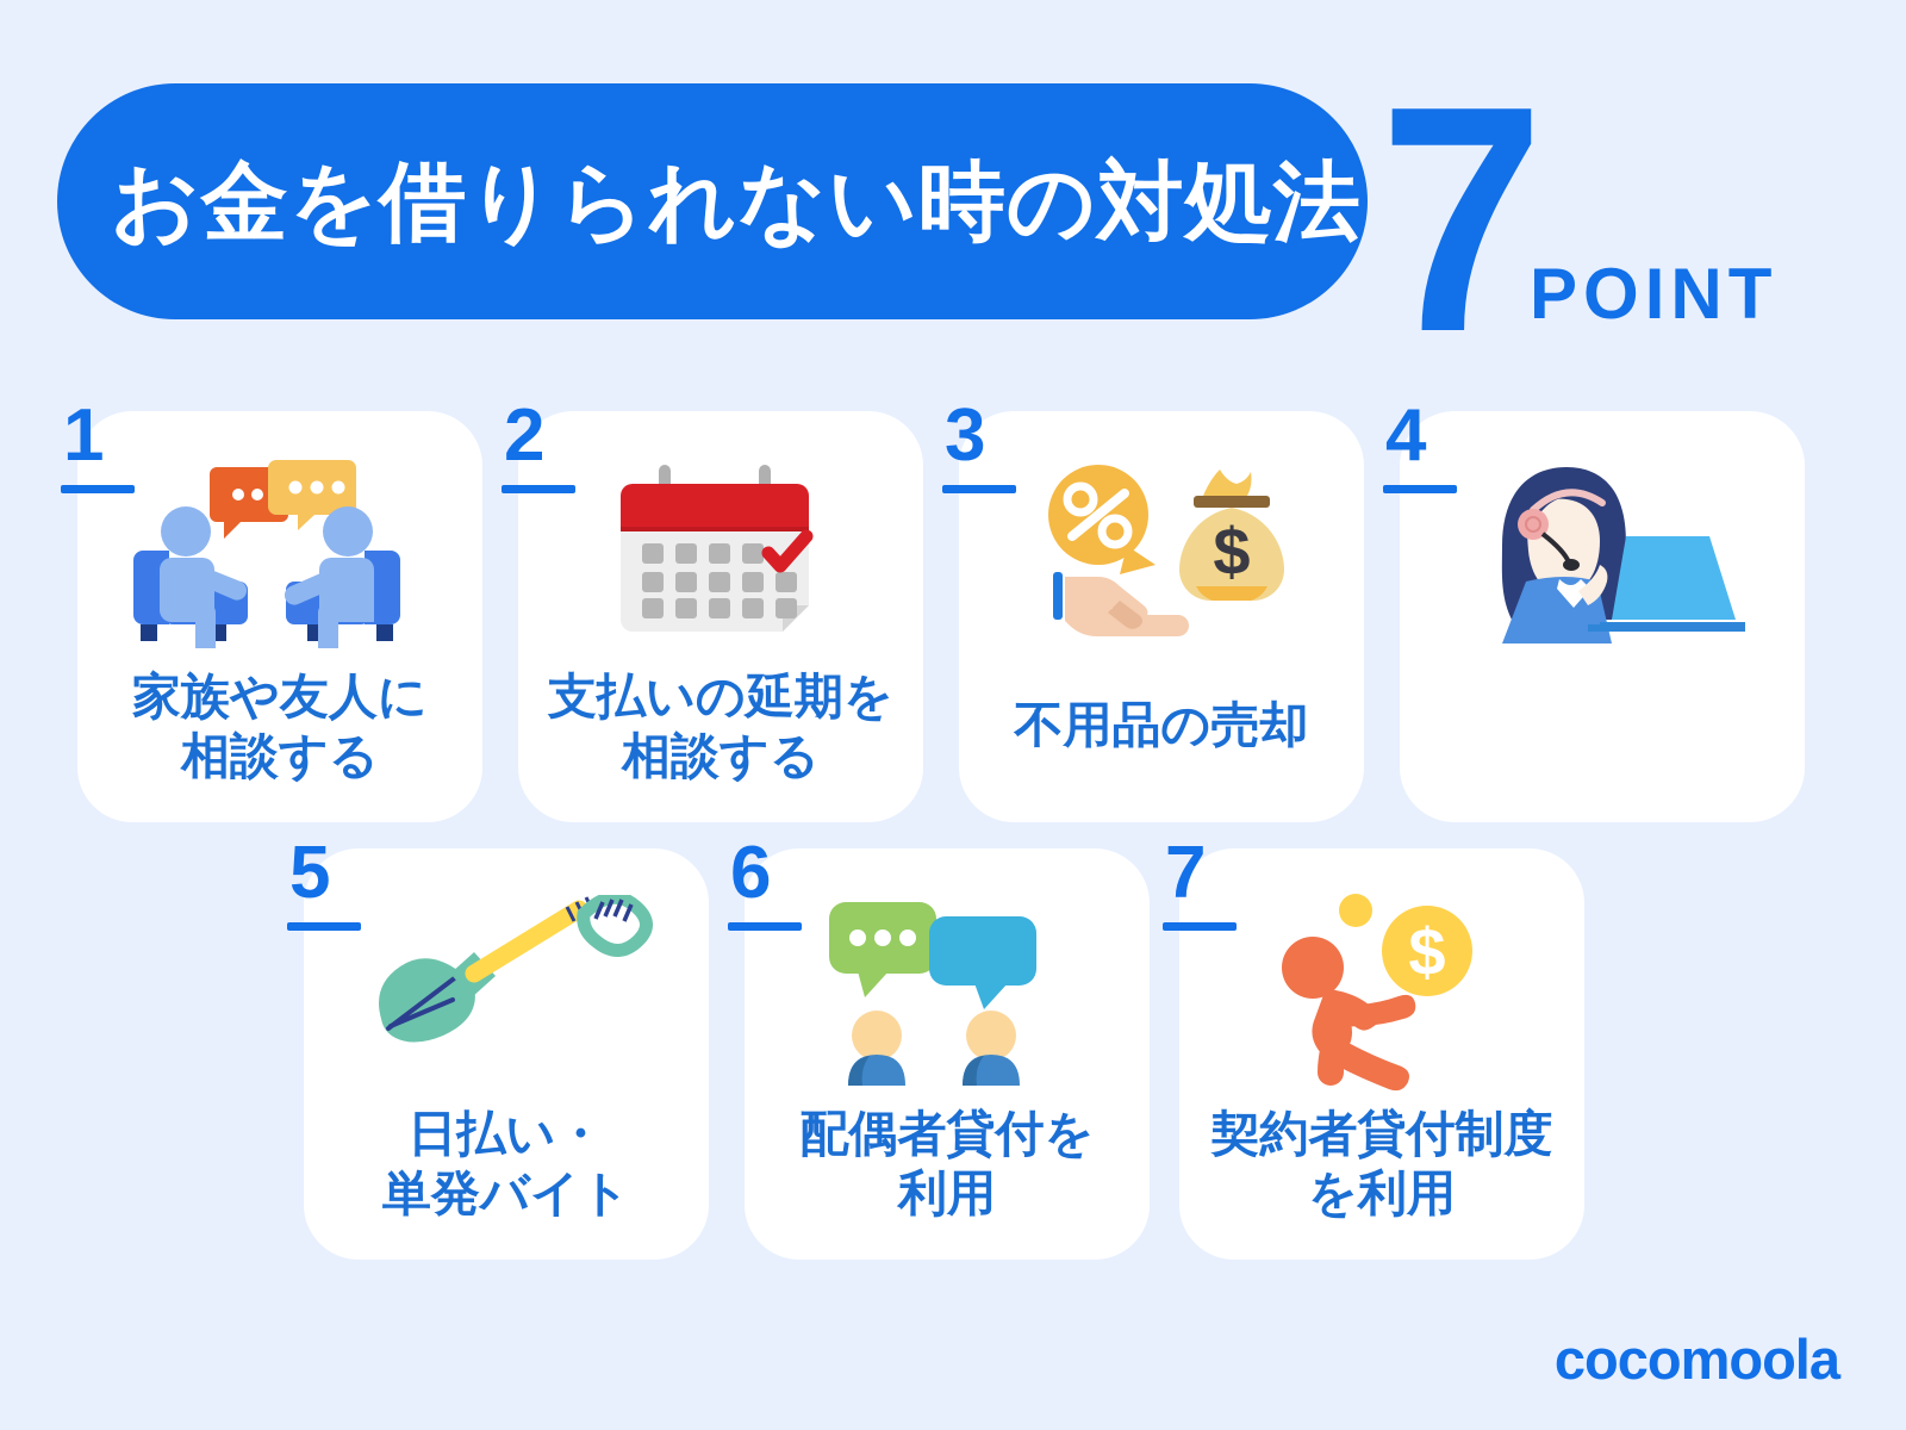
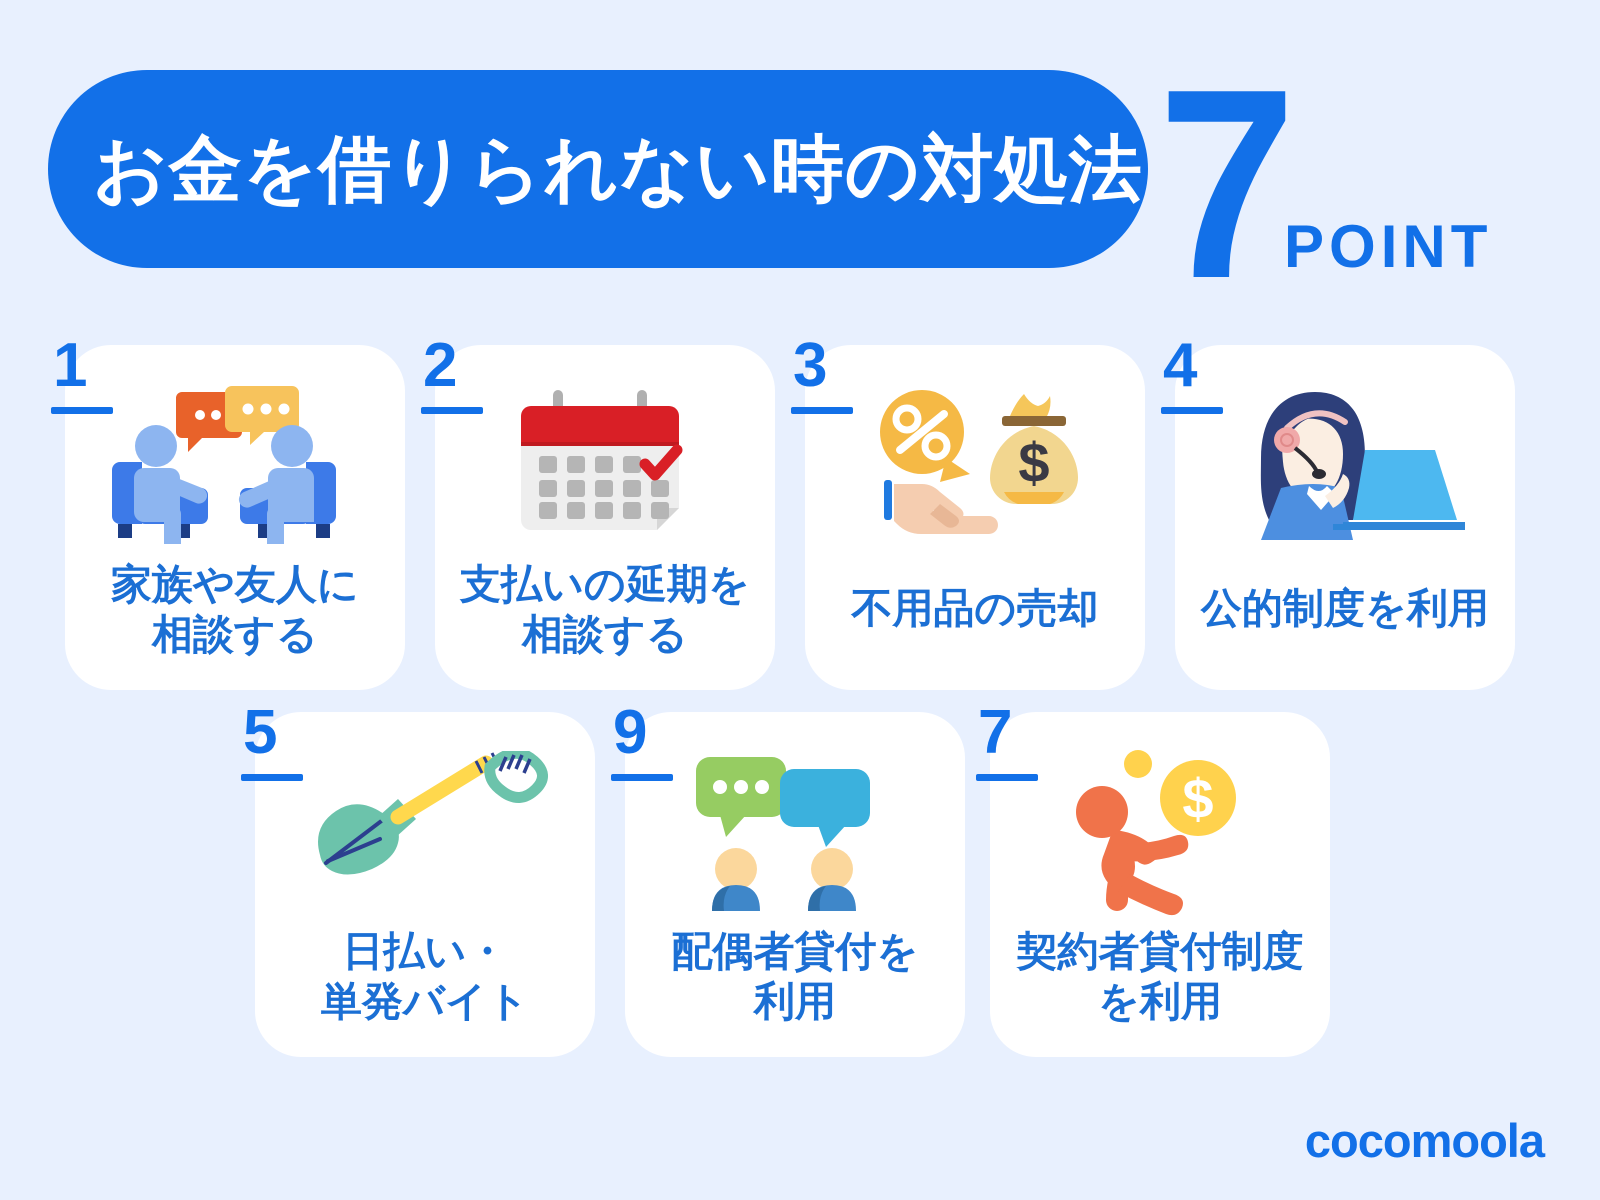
  お金を借りられない時の対処法
  7
  POINT
  1
  家族や友人に
  相談する
  2
  支払いの延期を
  相談する
  3
  $
  不用品の売却
  4
+ 公的制度を利用
  5
  日払い・
  単発バイト
- 6
+ 9
  配偶者貸付を
  利用
  7
  $
  契約者貸付制度
  を利用
  cocomoola
